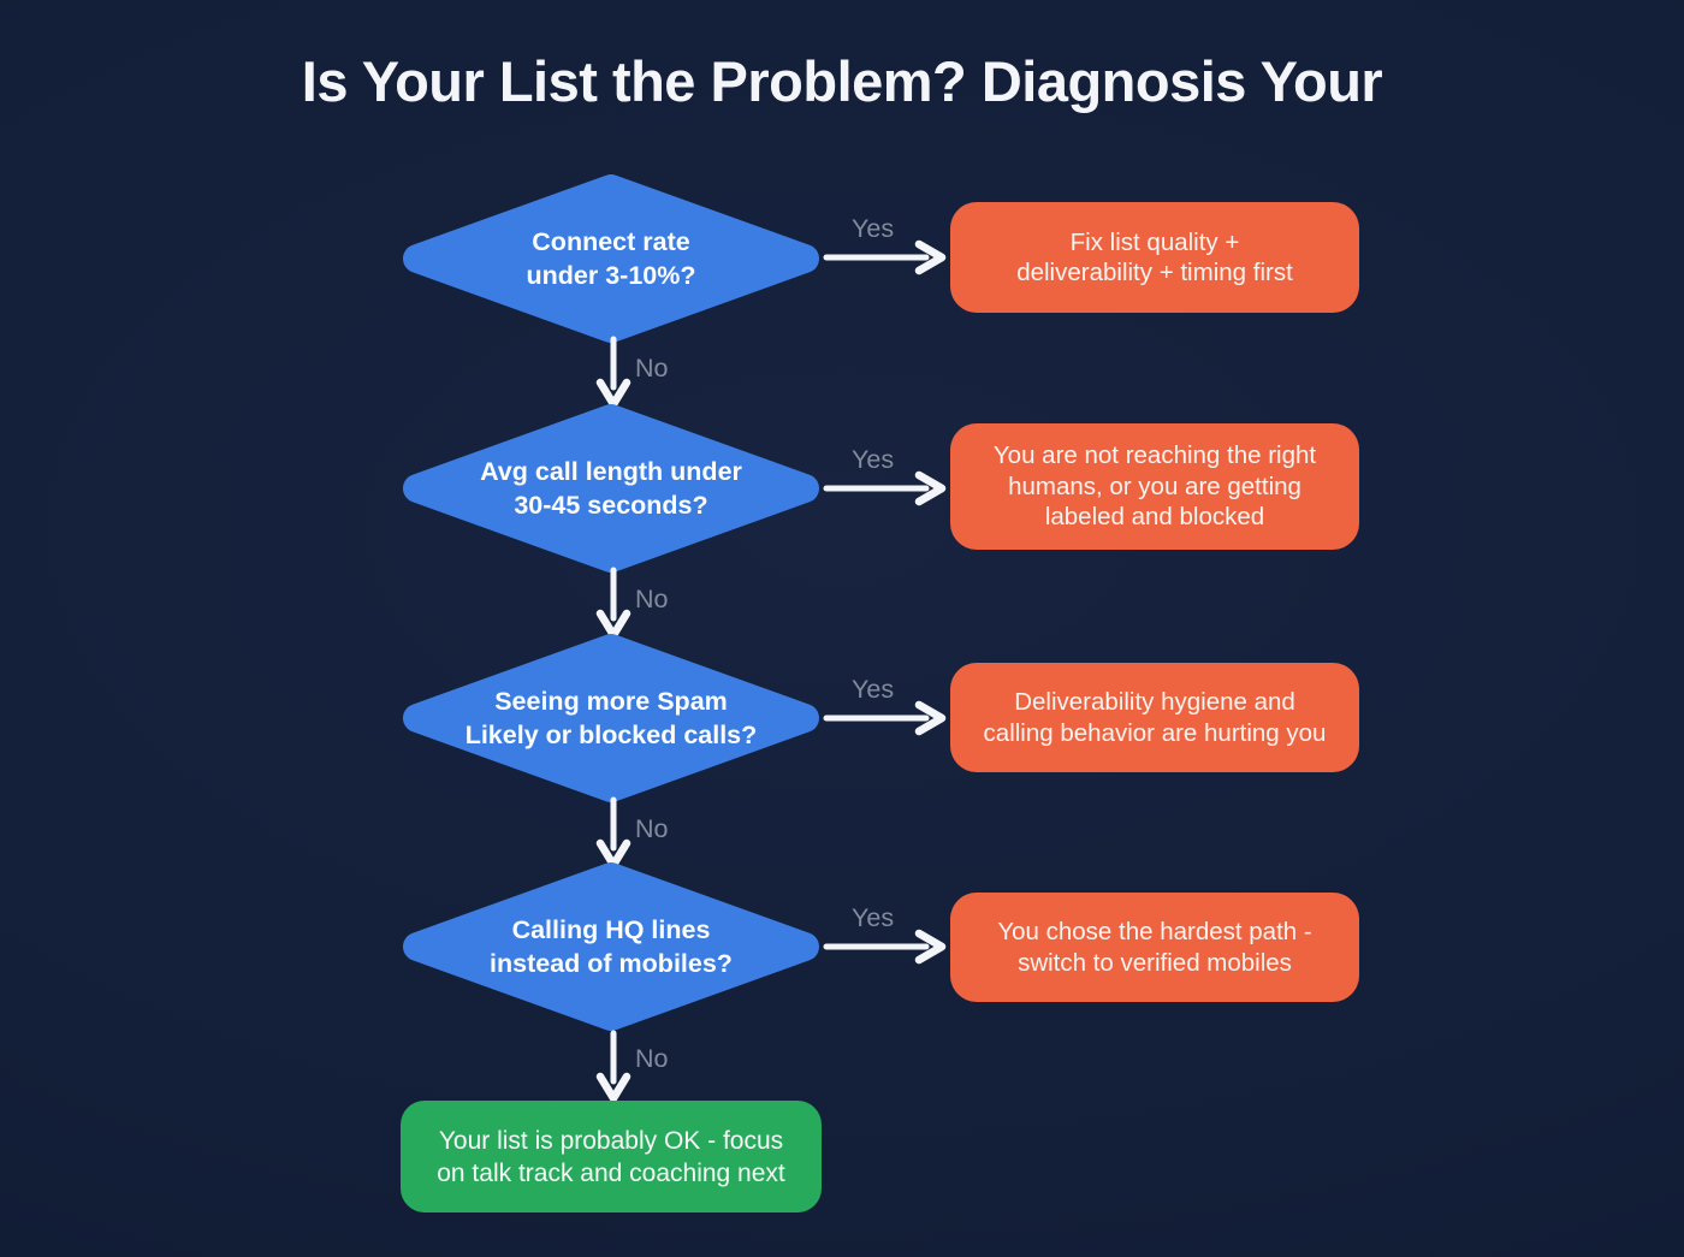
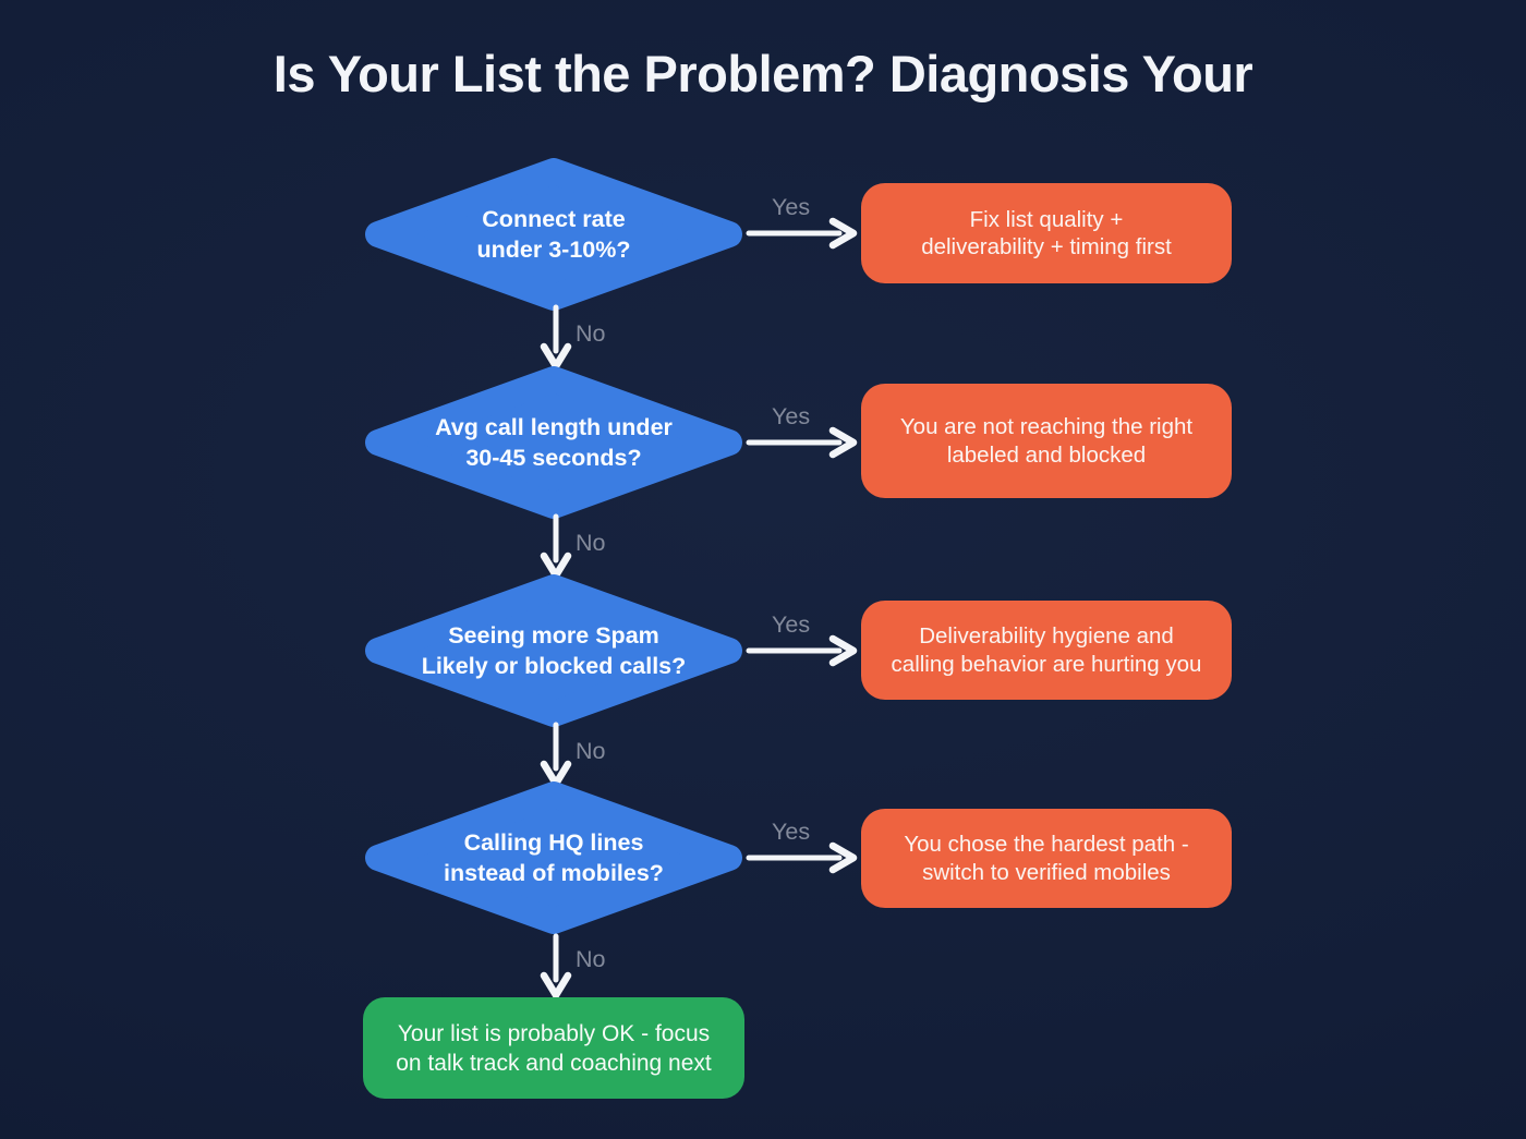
  Is Your List the Problem? Diagnosis Your
  Connect rate
  under 3-10%?
  Yes
  Fix list quality +
  deliverability + timing first
  No
  Avg call length under
  30-45 seconds?
  Yes
  You are not reaching the right
- humans, or you are getting
  labeled and blocked
  No
  Seeing more Spam
  Likely or blocked calls?
  Yes
  Deliverability hygiene and
  calling behavior are hurting you
  No
  Calling HQ lines
  instead of mobiles?
  Yes
  You chose the hardest path -
  switch to verified mobiles
  No
  Your list is probably OK - focus
  on talk track and coaching next
